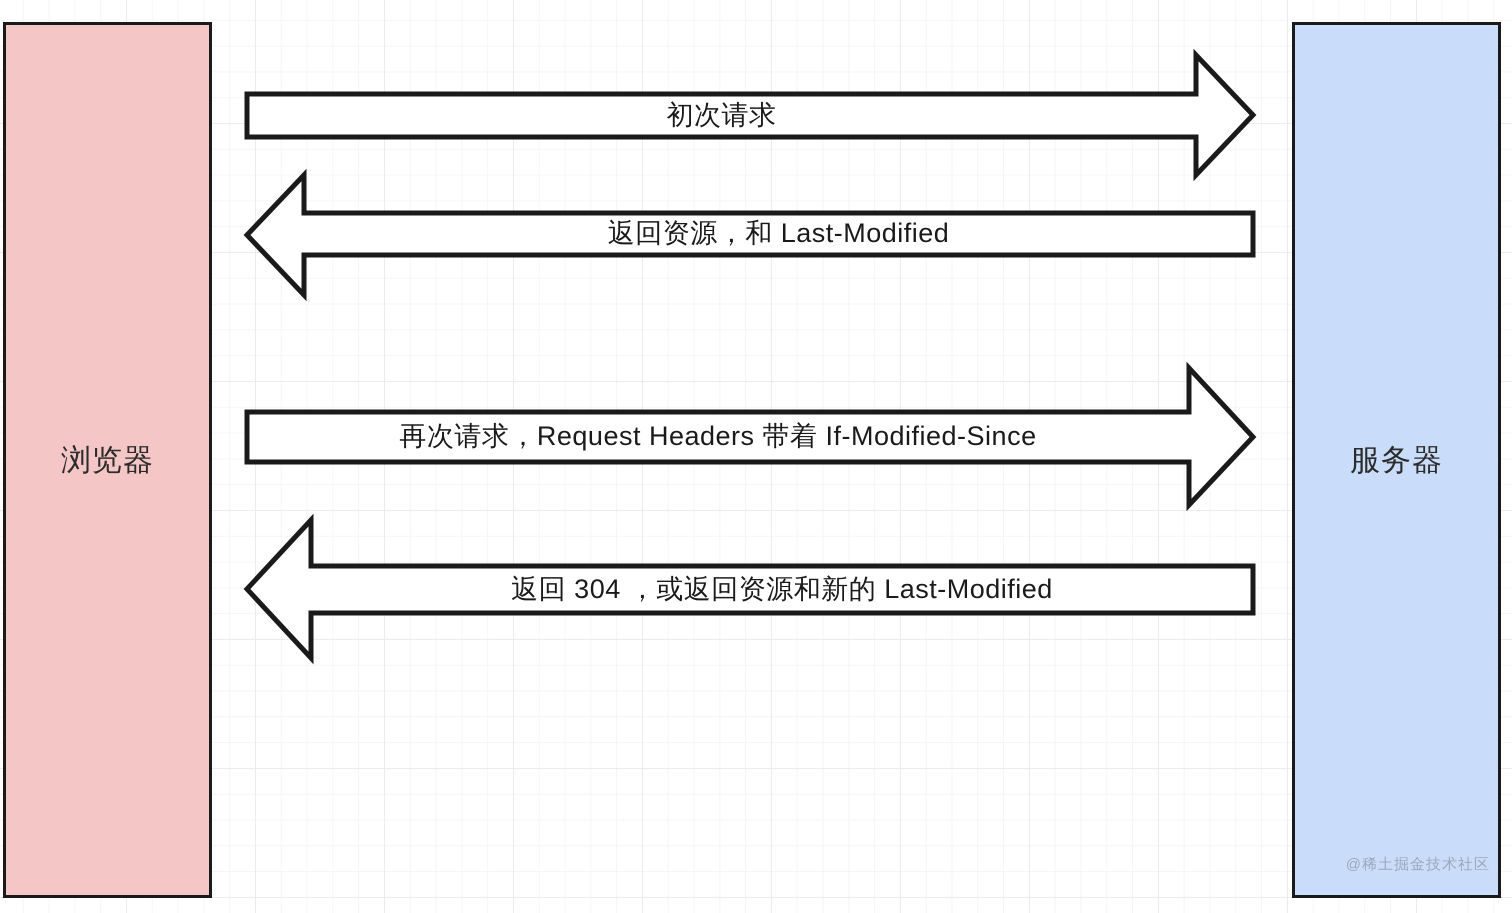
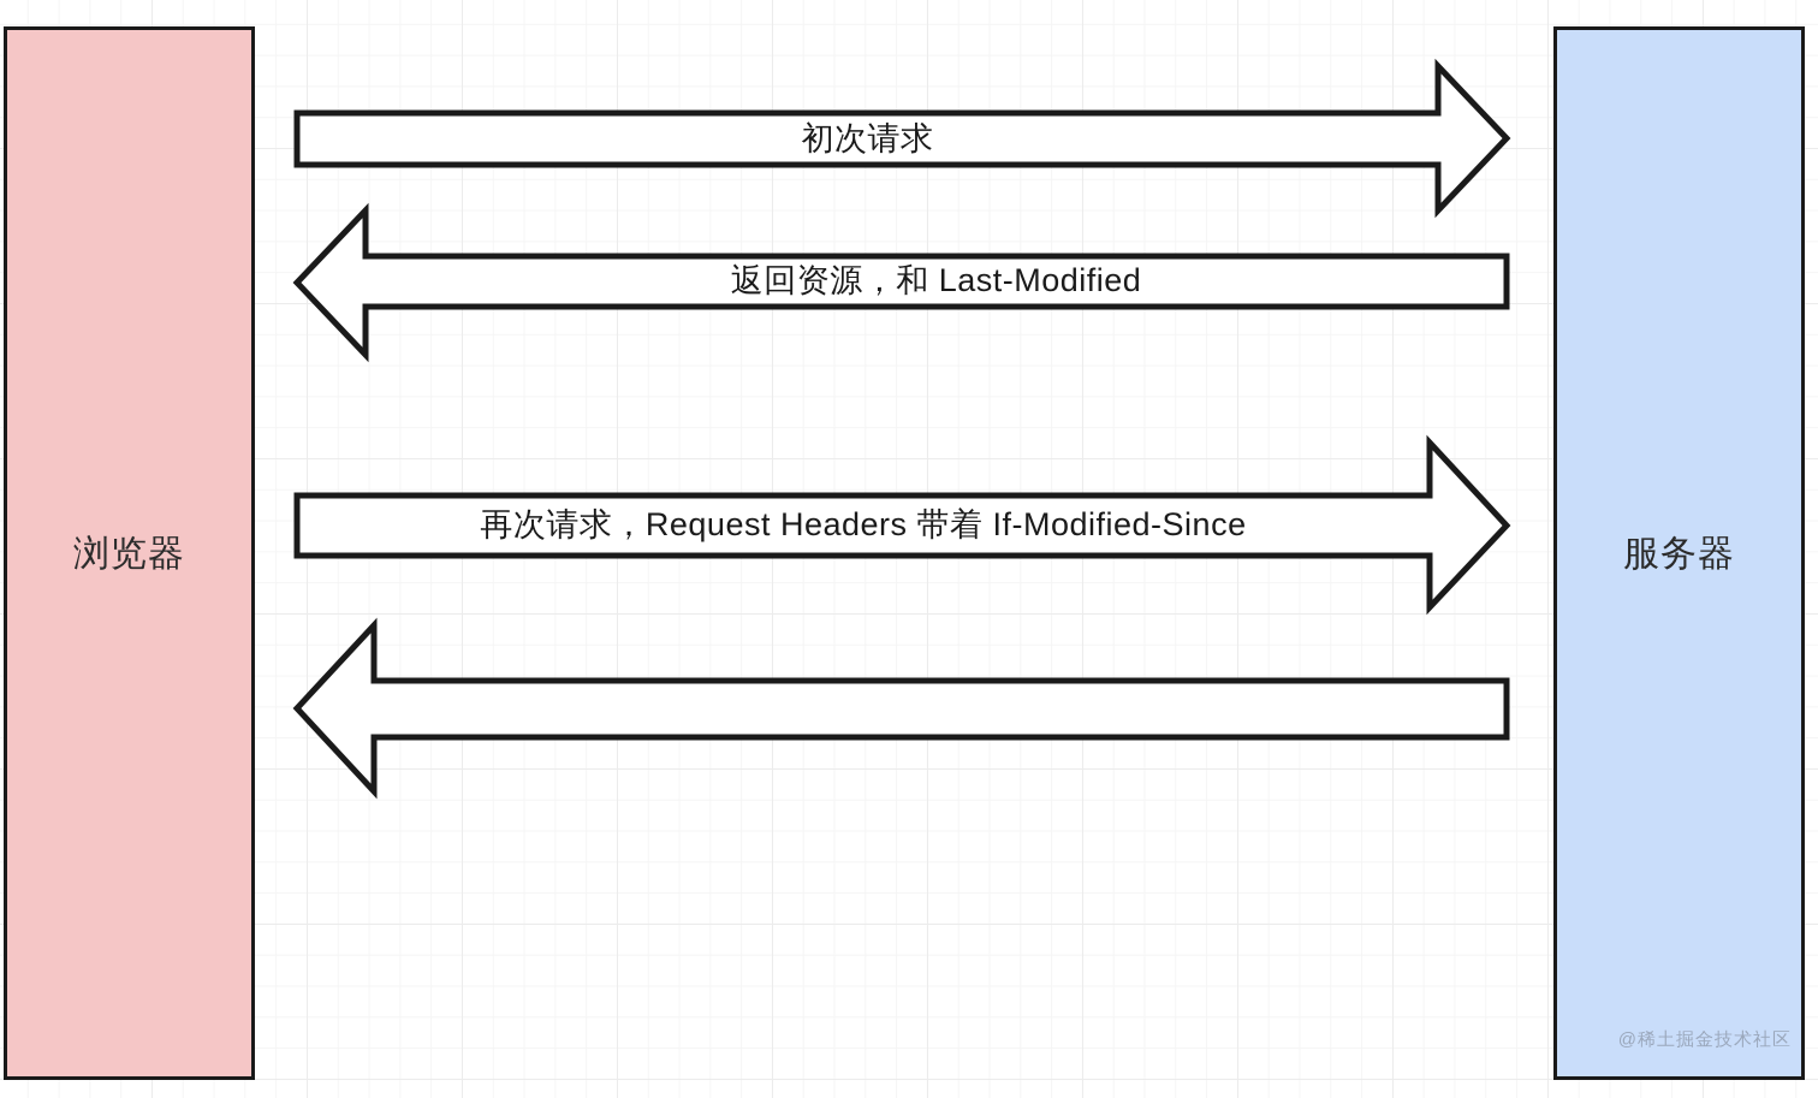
  浏览器
  服务器
  初次请求
  返回资源，和 Last-Modified
  再次请求，Request Headers 带着 If-Modified-Since
- 返回 304 ，或返回资源和新的 Last-Modified
  @稀土掘金技术社区
